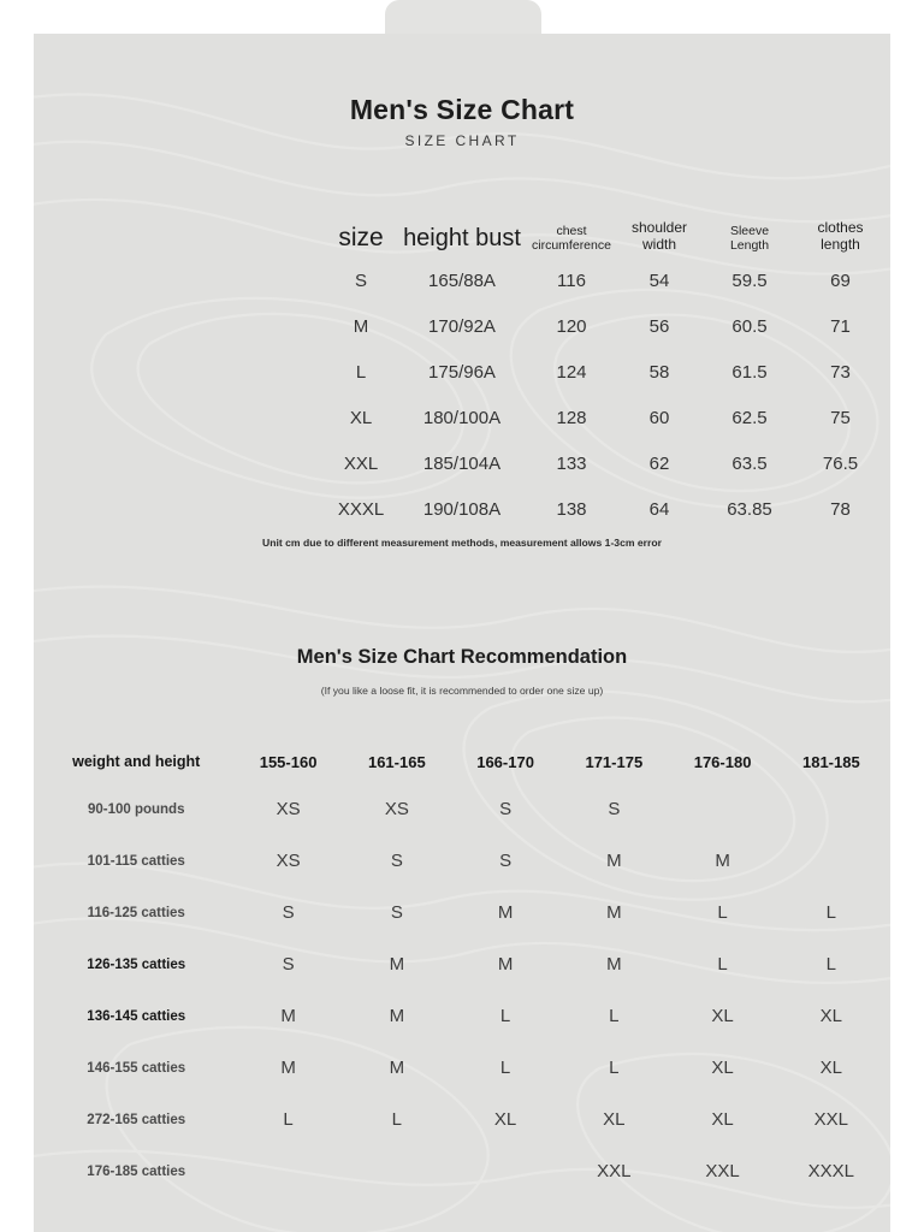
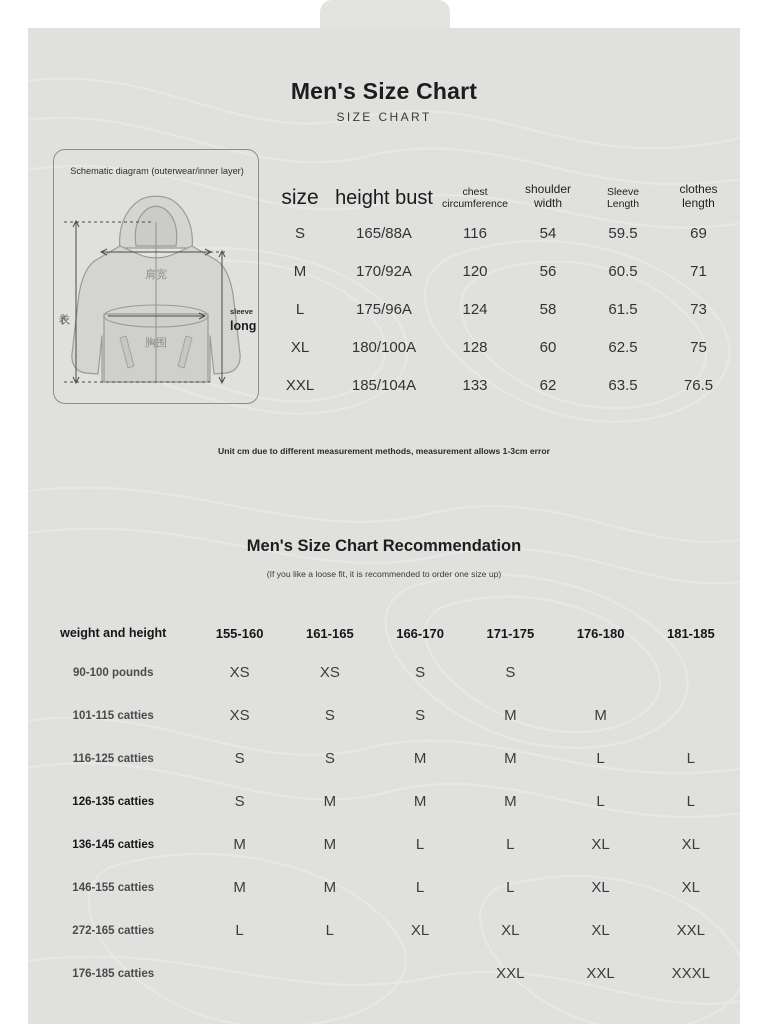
  Men's Size Chart
  SIZE CHART
+ Schematic diagram (outerwear/inner layer)
+ 肩宽
+ 胸围
+ sleeve
+ long
  size	height bust	chestcircumference	shoulderwidth	SleeveLength	clotheslength
  S	165/88A	116	54	59.5	69
  M	170/92A	120	56	60.5	71
  L	175/96A	124	58	61.5	73
  XL	180/100A	128	60	62.5	75
  XXL	185/104A	133	62	63.5	76.5
- XXXL	190/108A	138	64	63.85	78
  Unit cm due to different measurement methods, measurement allows 1-3cm error
  Men's Size Chart Recommendation
  (If you like a loose fit, it is recommended to order one size up)
  weight and height	155-160	161-165	166-170	171-175	176-180	181-185
  90-100 pounds	XS	XS	S	S
  101-115 catties	XS	S	S	M	M
  116-125 catties	S	S	M	M	L	L
  126-135 catties	S	M	M	M	L	L
  136-145 catties	M	M	L	L	XL	XL
  146-155 catties	M	M	L	L	XL	XL
  272-165 catties	L	L	XL	XL	XL	XXL
  176-185 catties				XXL	XXL	XXXL
